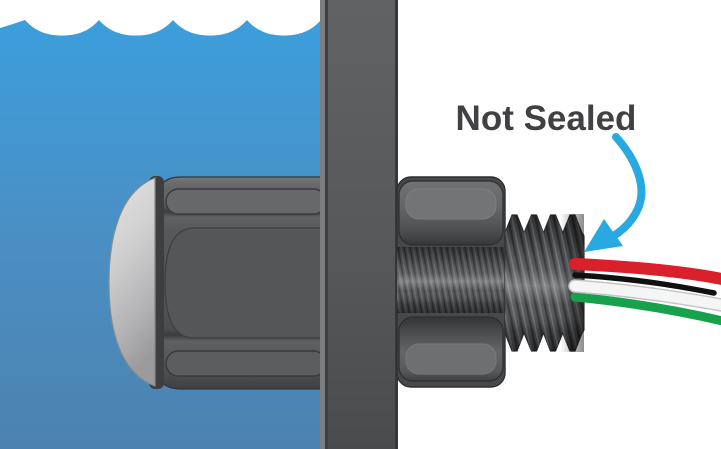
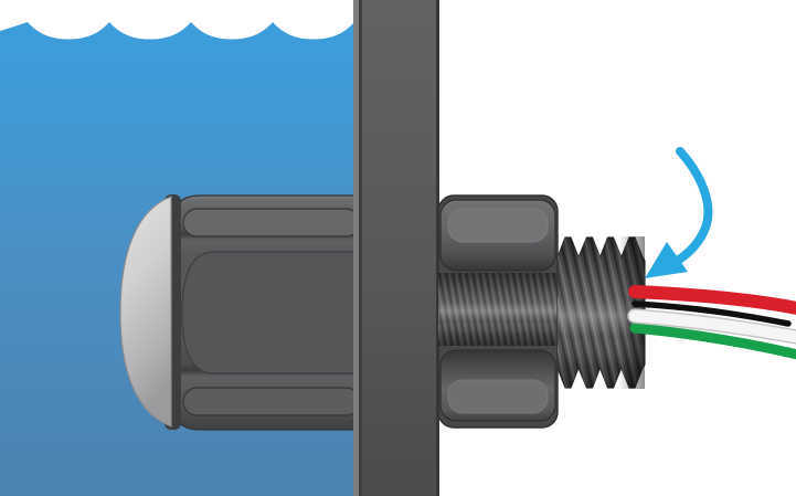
- Not Sealed
